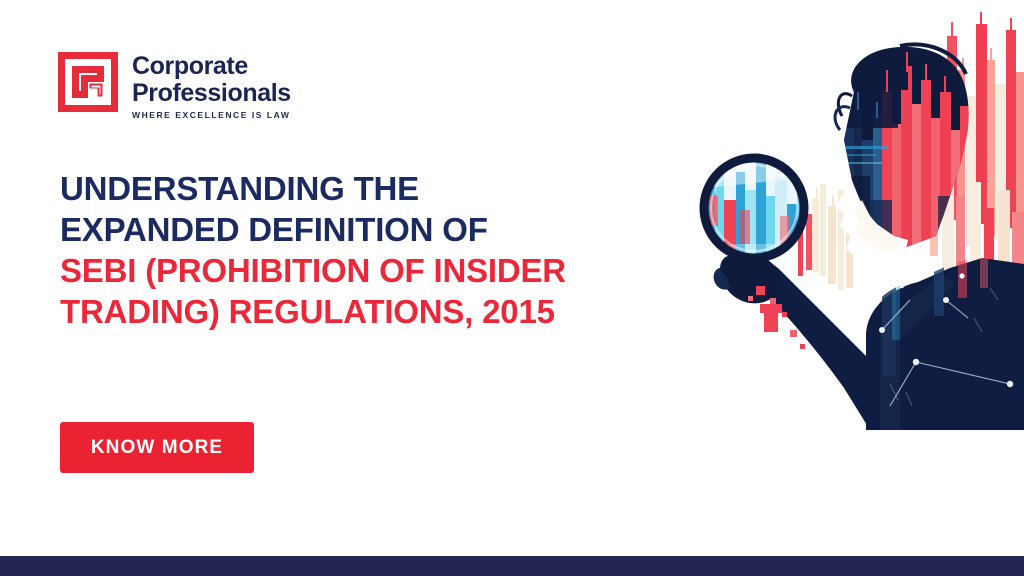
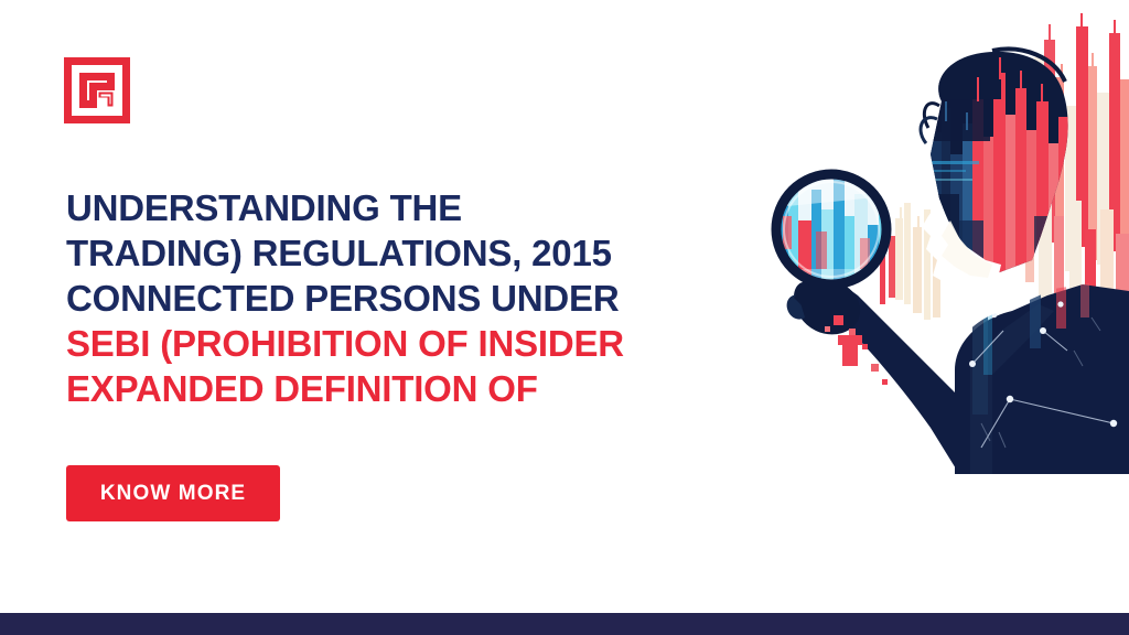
- Corporate
- Professionals
- WHERE EXCELLENCE IS LAW
  UNDERSTANDING THE
- EXPANDED DEFINITION OF
+ TRADING) REGULATIONS, 2015
+ CONNECTED PERSONS UNDER
  SEBI (PROHIBITION OF INSIDER
- TRADING) REGULATIONS, 2015
+ EXPANDED DEFINITION OF
  KNOW MORE
